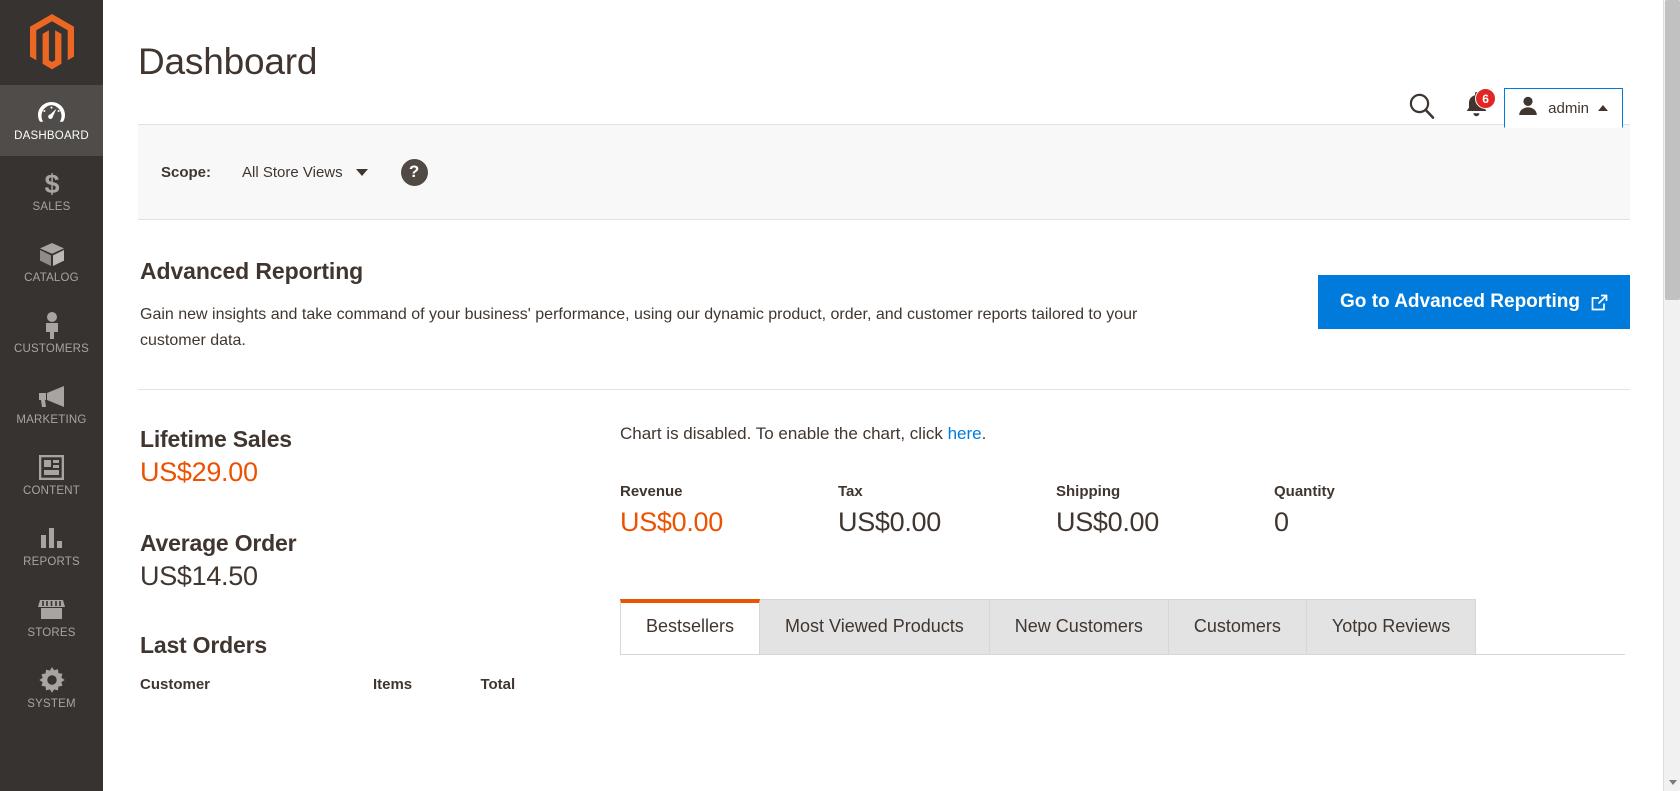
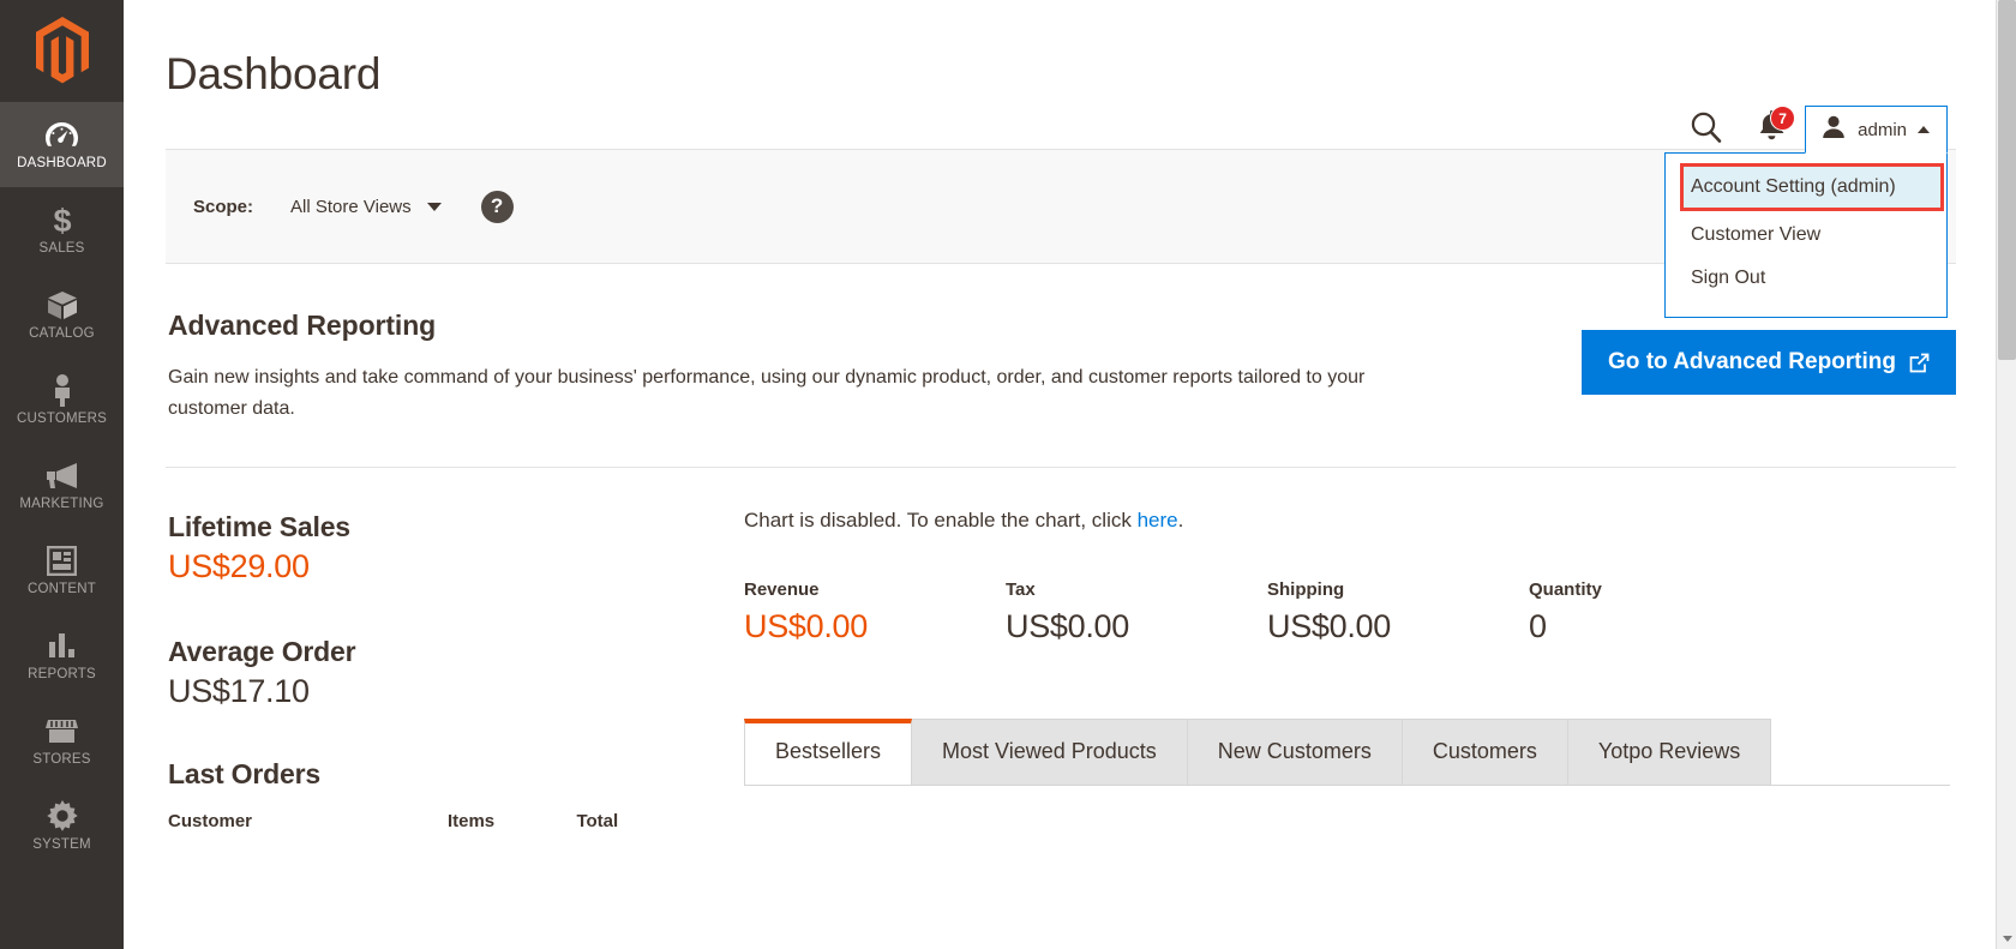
  DASHBOARD
  $
  SALES
  CATALOG
  CUSTOMERS
  MARKETING
  CONTENT
  REPORTS
  STORES
  SYSTEM
  Dashboard
- 6
+ 7
  admin
+ Account Setting (admin)
+ Customer View
+ Sign Out
  Scope:
  All Store Views
  ?
  Advanced Reporting
  Gain new insights and take command of your business' performance, using our dynamic product, order, and customer reports tailored to your customer data.
  Go to Advanced Reporting
  Lifetime Sales
  US$29.00
  Average Order
- US$14.50
+ US$17.10
  Last Orders
  Customer	Items	Total
  Chart is disabled. To enable the chart, click here.
  Revenue
  US$0.00
  Tax
  US$0.00
  Shipping
  US$0.00
  Quantity
  0
  Bestsellers
  Most Viewed Products
  New Customers
  Customers
  Yotpo Reviews
